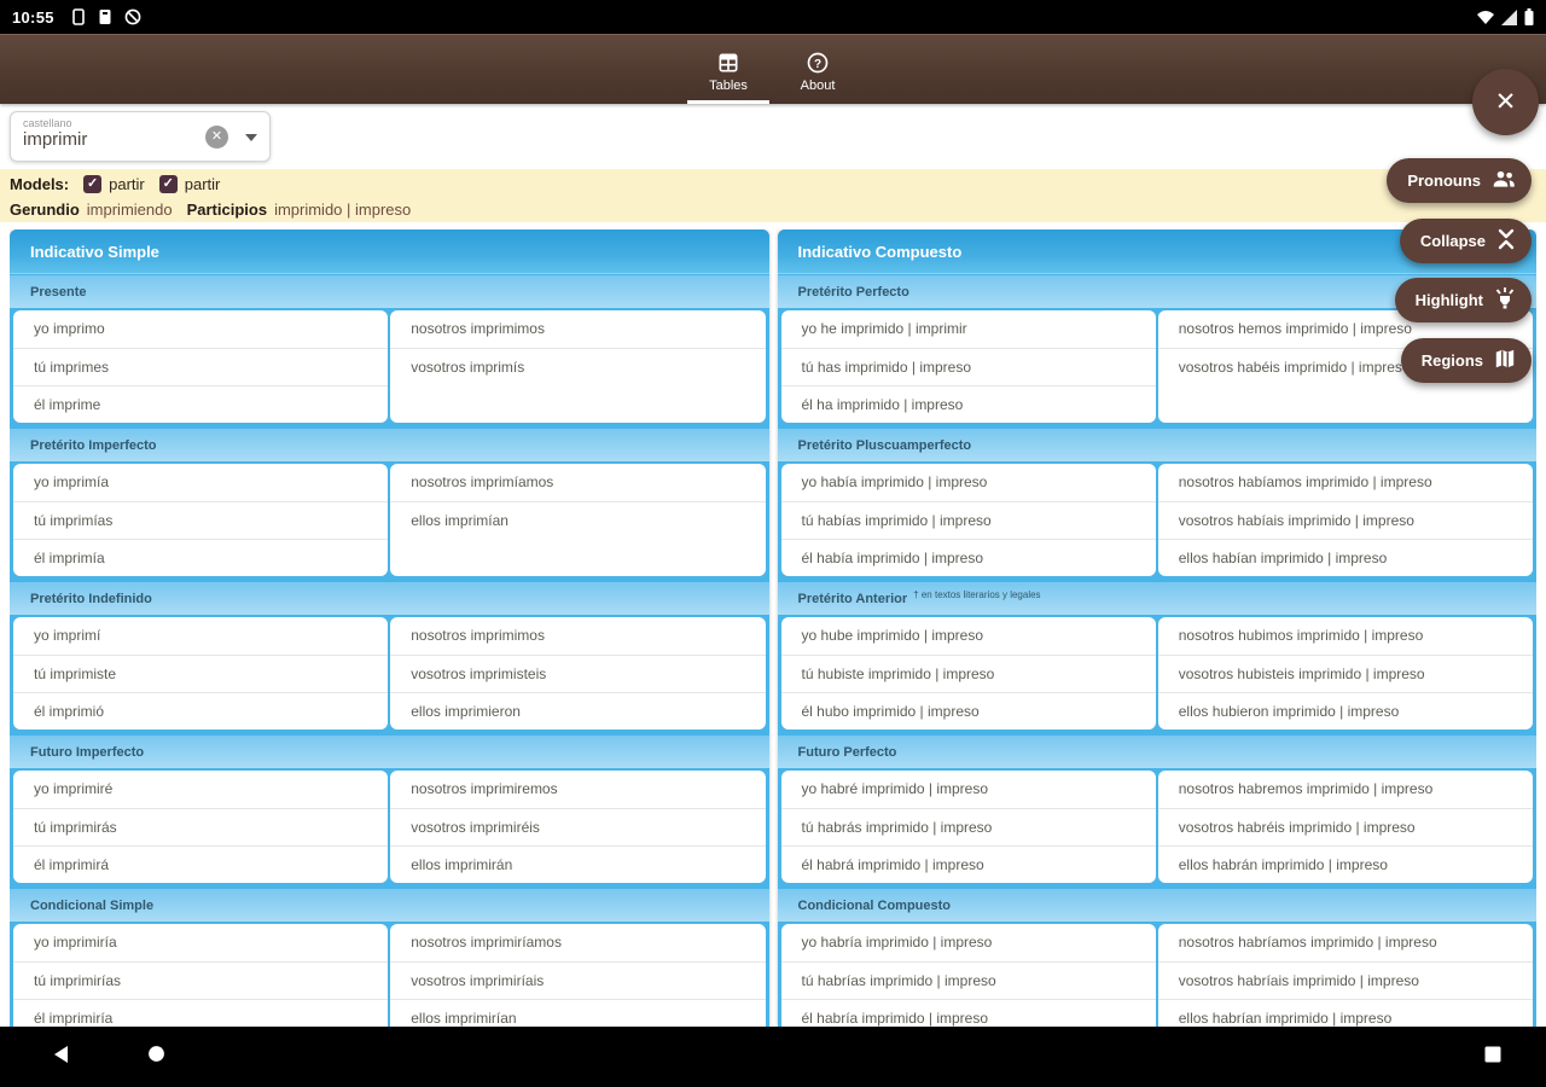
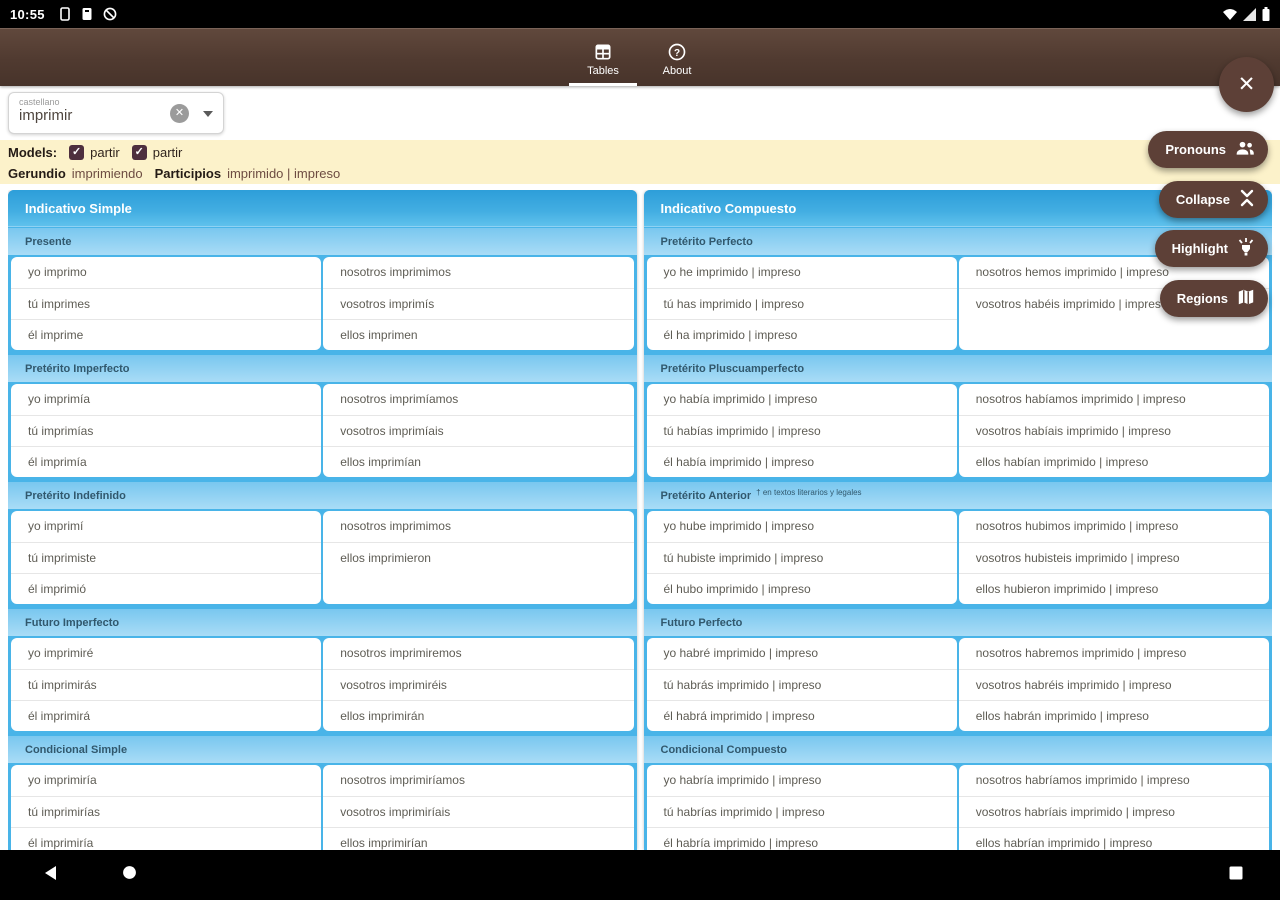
  10:55
  Tables
  ?
  About
  castellano
  imprimir
  ✕
  Models:
  ✓
  partir
  ✓
  partir
  Gerundio
  imprimiendo
  Participios
  imprimido | impreso
  ✕
  Pronouns
  Collapse
  Highlight
  Regions
  Indicativo Simple
  Presente
  yo imprimo
  tú imprimes
  él imprime
  nosotros imprimimos
  vosotros imprimís
+ ellos imprimen
  Pretérito Imperfecto
  yo imprimía
  tú imprimías
  él imprimía
  nosotros imprimíamos
+ vosotros imprimíais
  ellos imprimían
  Pretérito Indefinido
  yo imprimí
  tú imprimiste
  él imprimió
  nosotros imprimimos
- vosotros imprimisteis
  ellos imprimieron
  Futuro Imperfecto
  yo imprimiré
  tú imprimirás
  él imprimirá
  nosotros imprimiremos
  vosotros imprimiréis
  ellos imprimirán
  Condicional Simple
  yo imprimiría
  tú imprimirías
  él imprimiría
  nosotros imprimiríamos
  vosotros imprimiríais
  ellos imprimirían
  Indicativo Compuesto
  Pretérito Perfecto
- yo he imprimido | imprimir
+ yo he imprimido | impreso
  tú has imprimido | impreso
  él ha imprimido | impreso
  nosotros hemos imprimido | impreso
  vosotros habéis imprimido | impres
  Pretérito Pluscuamperfecto
  yo había imprimido | impreso
  tú habías imprimido | impreso
  él había imprimido | impreso
  nosotros habíamos imprimido | impreso
  vosotros habíais imprimido | impreso
  ellos habían imprimido | impreso
  Pretérito Anterior
  † en textos literarios y legales
  yo hube imprimido | impreso
  tú hubiste imprimido | impreso
  él hubo imprimido | impreso
  nosotros hubimos imprimido | impreso
  vosotros hubisteis imprimido | impreso
  ellos hubieron imprimido | impreso
  Futuro Perfecto
  yo habré imprimido | impreso
  tú habrás imprimido | impreso
  él habrá imprimido | impreso
  nosotros habremos imprimido | impreso
  vosotros habréis imprimido | impreso
  ellos habrán imprimido | impreso
  Condicional Compuesto
  yo habría imprimido | impreso
  tú habrías imprimido | impreso
  él habría imprimido | impreso
  nosotros habríamos imprimido | impreso
  vosotros habríais imprimido | impreso
  ellos habrían imprimido | impreso
